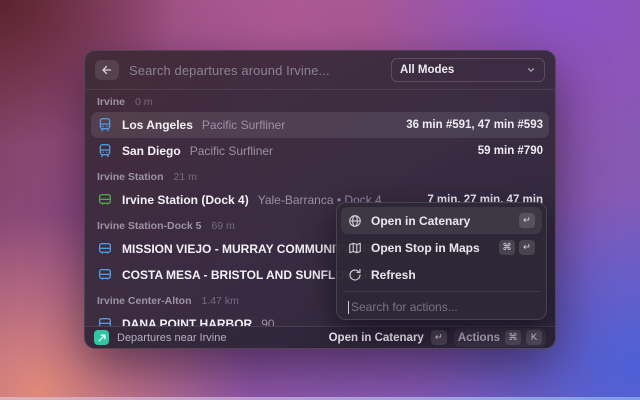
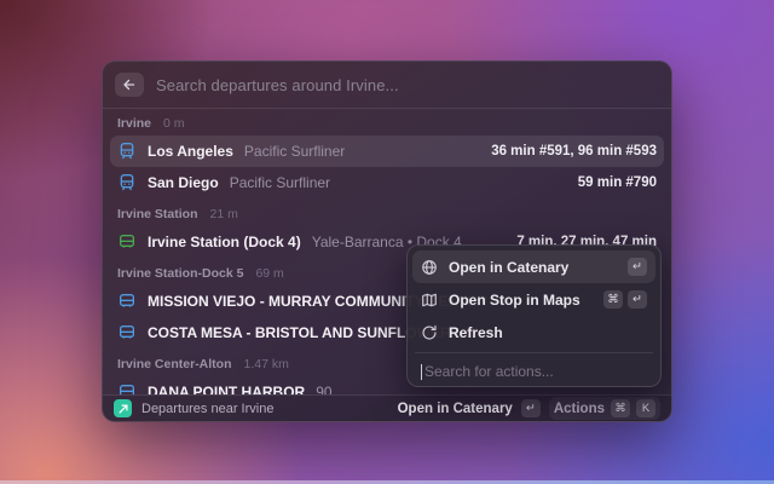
  Search departures around Irvine...
- All Modes
  Irvine
  0 m
  Los Angeles
  Pacific Surfliner
- 36 min #591, 47 min #593
+ 36 min #591, 96 min #593
  San Diego
  Pacific Surfliner
  59 min #790
  Irvine Station
  21 m
  Irvine Station (Dock 4)
  Yale-Barranca • Dock 4
  7 min, 27 min, 47 min
  Irvine Station-Dock 5
  69 m
  MISSION VIEJO - MURRAY COMMUNI
  COSTA MESA - BRISTOL AND SUNFL
  Irvine Center-Alton
  1.47 km
  DANA POINT HARBOR
  90
  Departures near Irvine
  Open in Catenary
  ↵
  Actions
  ⌘
  K
  Open in Catenary
  ↵
  Open Stop in Maps
  ⌘
  ↵
  Refresh
  Search for actions...
